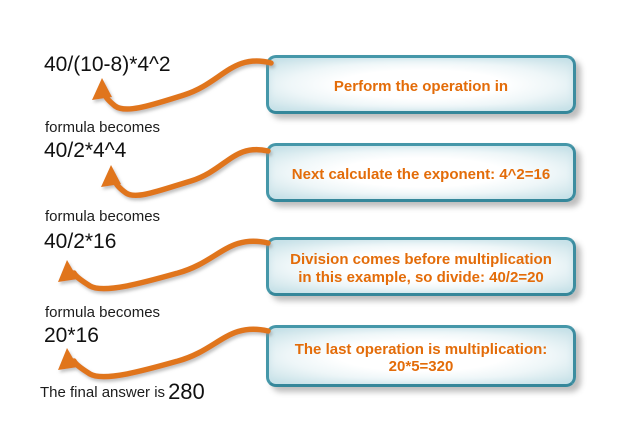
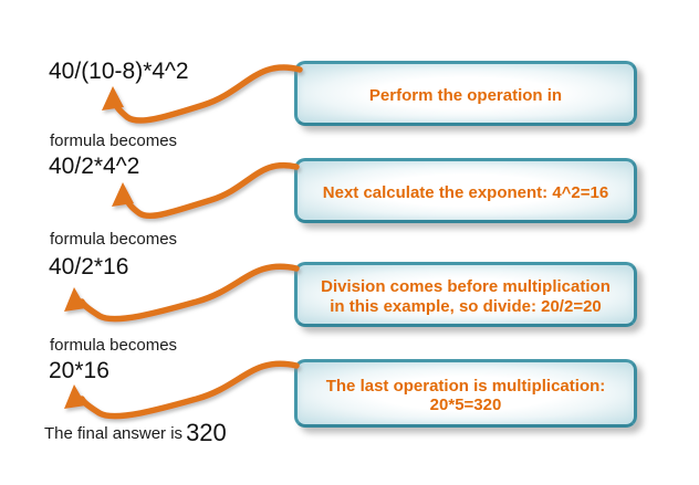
  40/(10-8)*4^2
  formula becomes
- 40/2*4^4
+ 40/2*4^2
  formula becomes
  40/2*16
  formula becomes
  20*16
- The final answer is 280
+ The final answer is 320
  Perform the operation in
  Next calculate the exponent: 4^2=16
  Division comes before multiplication
- in this example, so divide: 40/2=20
+ in this example, so divide: 20/2=20
  The last operation is multiplication:
  20*5=320
